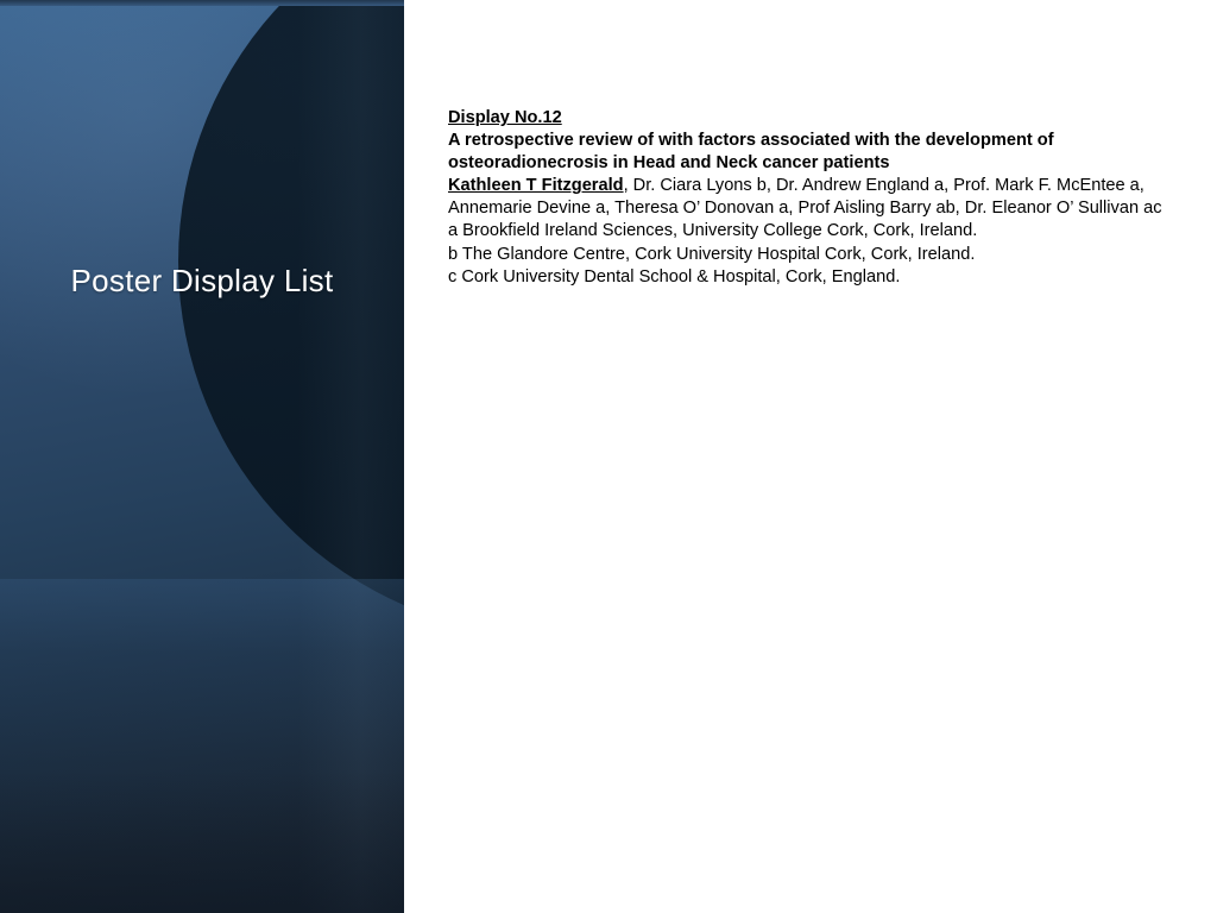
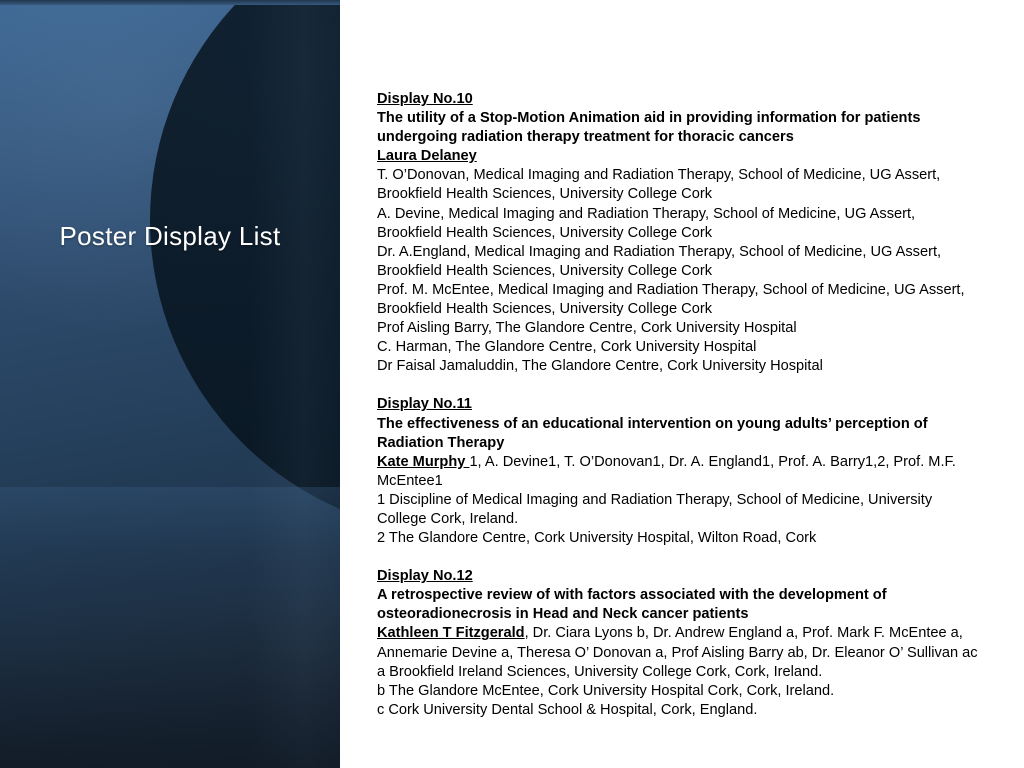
  Poster Display List
+ Display No.10
+ The utility of a Stop-Motion Animation aid in providing information for patients undergoing radiation therapy treatment for thoracic cancers
+ Laura Delaney
+ T. O’Donovan, Medical Imaging and Radiation Therapy, School of Medicine, UG Assert, Brookfield Health Sciences, University College Cork
+ A. Devine, Medical Imaging and Radiation Therapy, School of Medicine, UG Assert, Brookfield Health Sciences, University College Cork
+ Dr. A.England, Medical Imaging and Radiation Therapy, School of Medicine, UG Assert, Brookfield Health Sciences, University College Cork
+ Prof. M. McEntee, Medical Imaging and Radiation Therapy, School of Medicine, UG Assert, Brookfield Health Sciences, University College Cork
+ Prof Aisling Barry, The Glandore Centre, Cork University Hospital
+ C. Harman, The Glandore Centre, Cork University Hospital
+ Dr Faisal Jamaluddin, The Glandore Centre, Cork University Hospital
+ Display No.11
+ The effectiveness of an educational intervention on young adults’ perception of Radiation Therapy
+ Kate Murphy 1, A. Devine1, T. O’Donovan1, Dr. A. England1, Prof. A. Barry1,2, Prof. M.F. McEntee1
+ 1 Discipline of Medical Imaging and Radiation Therapy, School of Medicine, University College Cork, Ireland.
+ 2 The Glandore Centre, Cork University Hospital, Wilton Road, Cork
  Display No.12
  A retrospective review of with factors associated with the development of osteoradionecrosis in Head and Neck cancer patients
  Kathleen T Fitzgerald, Dr. Ciara Lyons b, Dr. Andrew England a, Prof. Mark F. McEntee a, Annemarie Devine a, Theresa O’ Donovan a, Prof Aisling Barry ab, Dr. Eleanor O’ Sullivan ac
  a Brookfield Ireland Sciences, University College Cork, Cork, Ireland.
- b The Glandore Centre, Cork University Hospital Cork, Cork, Ireland.
+ b The Glandore McEntee, Cork University Hospital Cork, Cork, Ireland.
  c Cork University Dental School & Hospital, Cork, England.
